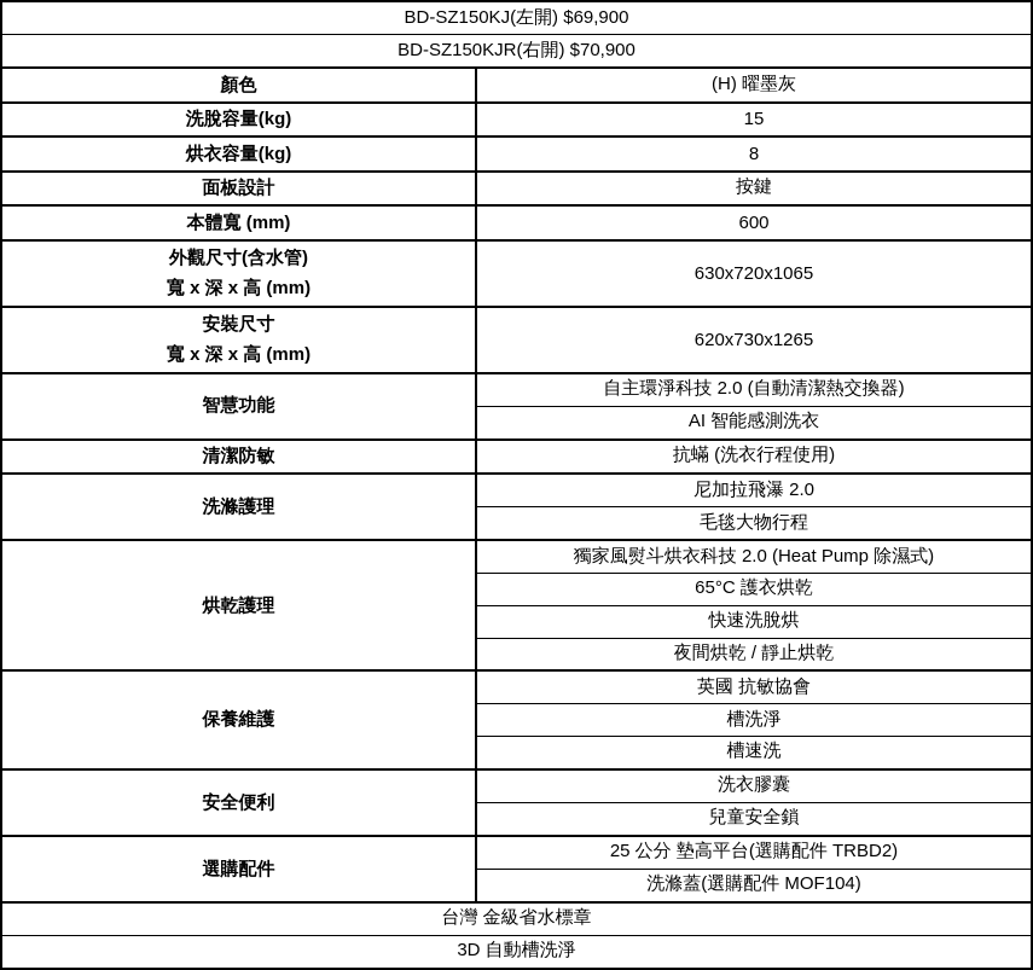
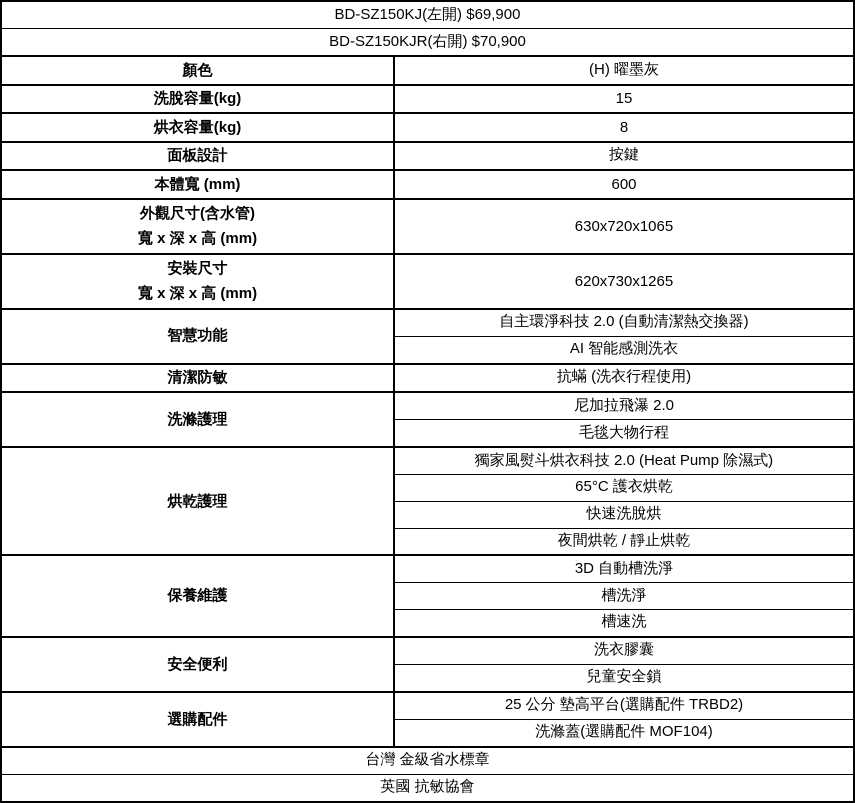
  BD-SZ150KJ(左開) $69,900
  BD-SZ150KJR(右開) $70,900
  顏色
  (H) 曜墨灰
  洗脫容量(kg)
  15
  烘衣容量(kg)
  8
  面板設計
  按鍵
  本體寬 (mm)
  600
  外觀尺寸(含水管)
  寬 x 深 x 高 (mm)
  630x720x1065
  安裝尺寸
  寬 x 深 x 高 (mm)
  620x730x1265
  智慧功能
  自主環淨科技 2.0 (自動清潔熱交換器)
  AI 智能感測洗衣
  清潔防敏
  抗蟎 (洗衣行程使用)
  洗滌護理
  尼加拉飛瀑 2.0
  毛毯大物行程
  烘乾護理
  獨家風熨斗烘衣科技 2.0 (Heat Pump 除濕式)
  65°C 護衣烘乾
  快速洗脫烘
  夜間烘乾 / 靜止烘乾
  保養維護
- 英國 抗敏協會
+ 3D 自動槽洗淨
  槽洗淨
  槽速洗
  安全便利
  洗衣膠囊
  兒童安全鎖
  選購配件
  25 公分 墊高平台(選購配件 TRBD2)
  洗滌蓋(選購配件 MOF104)
  台灣 金級省水標章
- 3D 自動槽洗淨
+ 英國 抗敏協會
